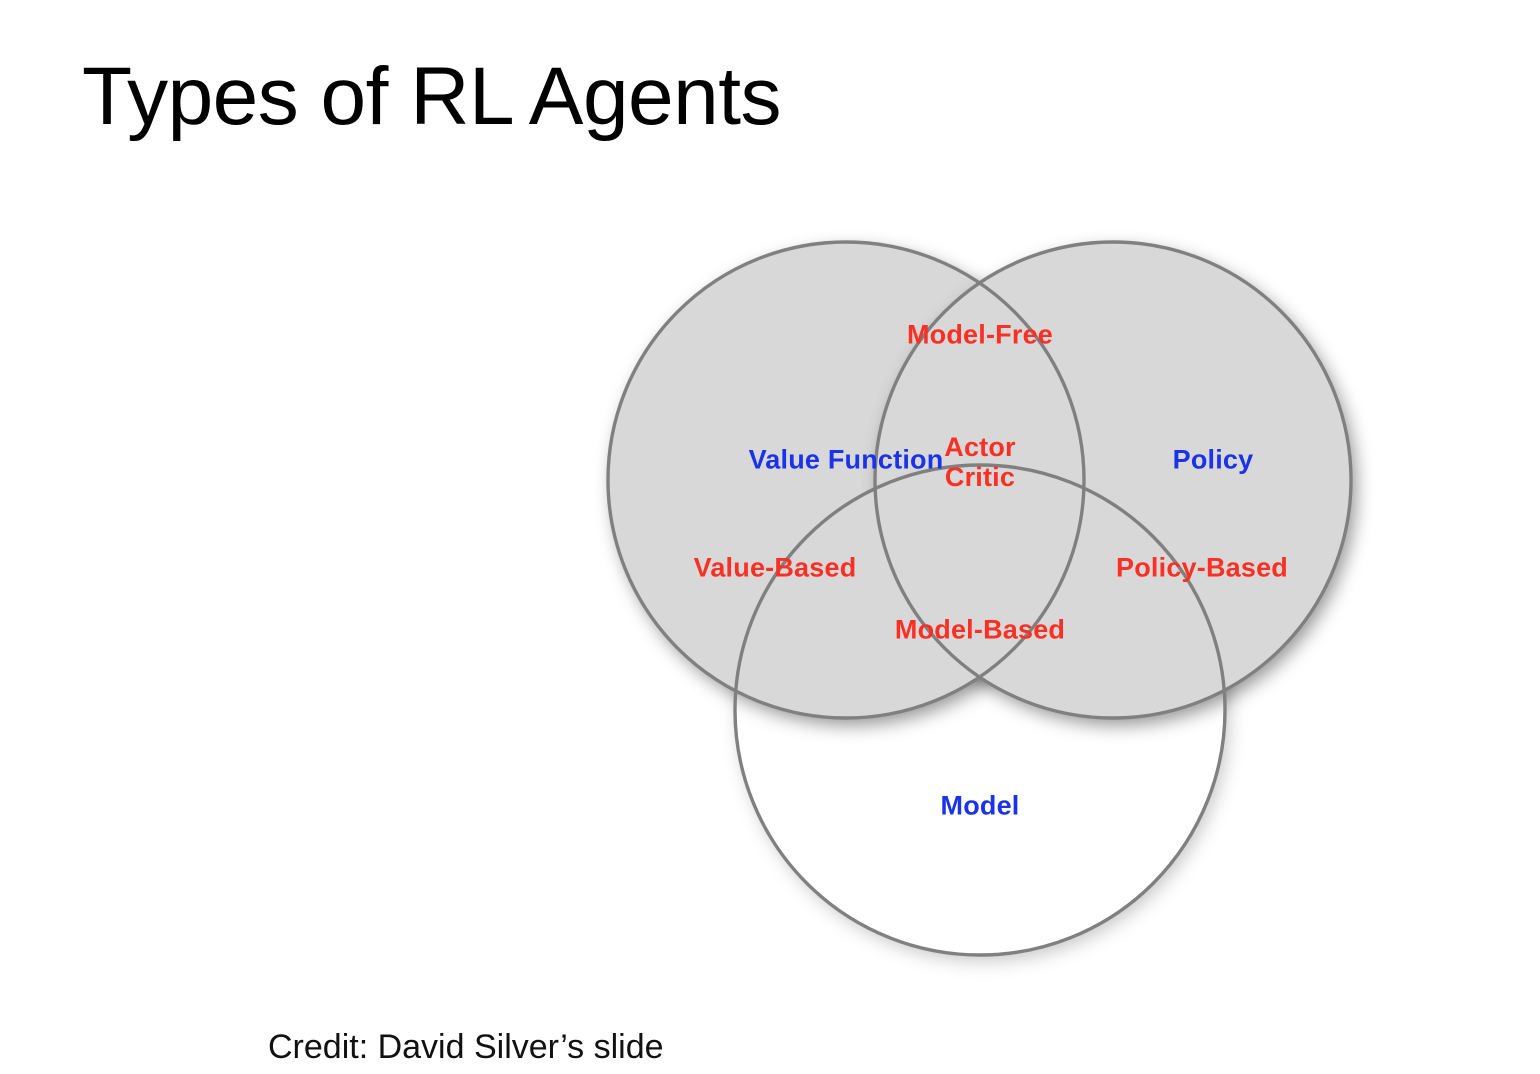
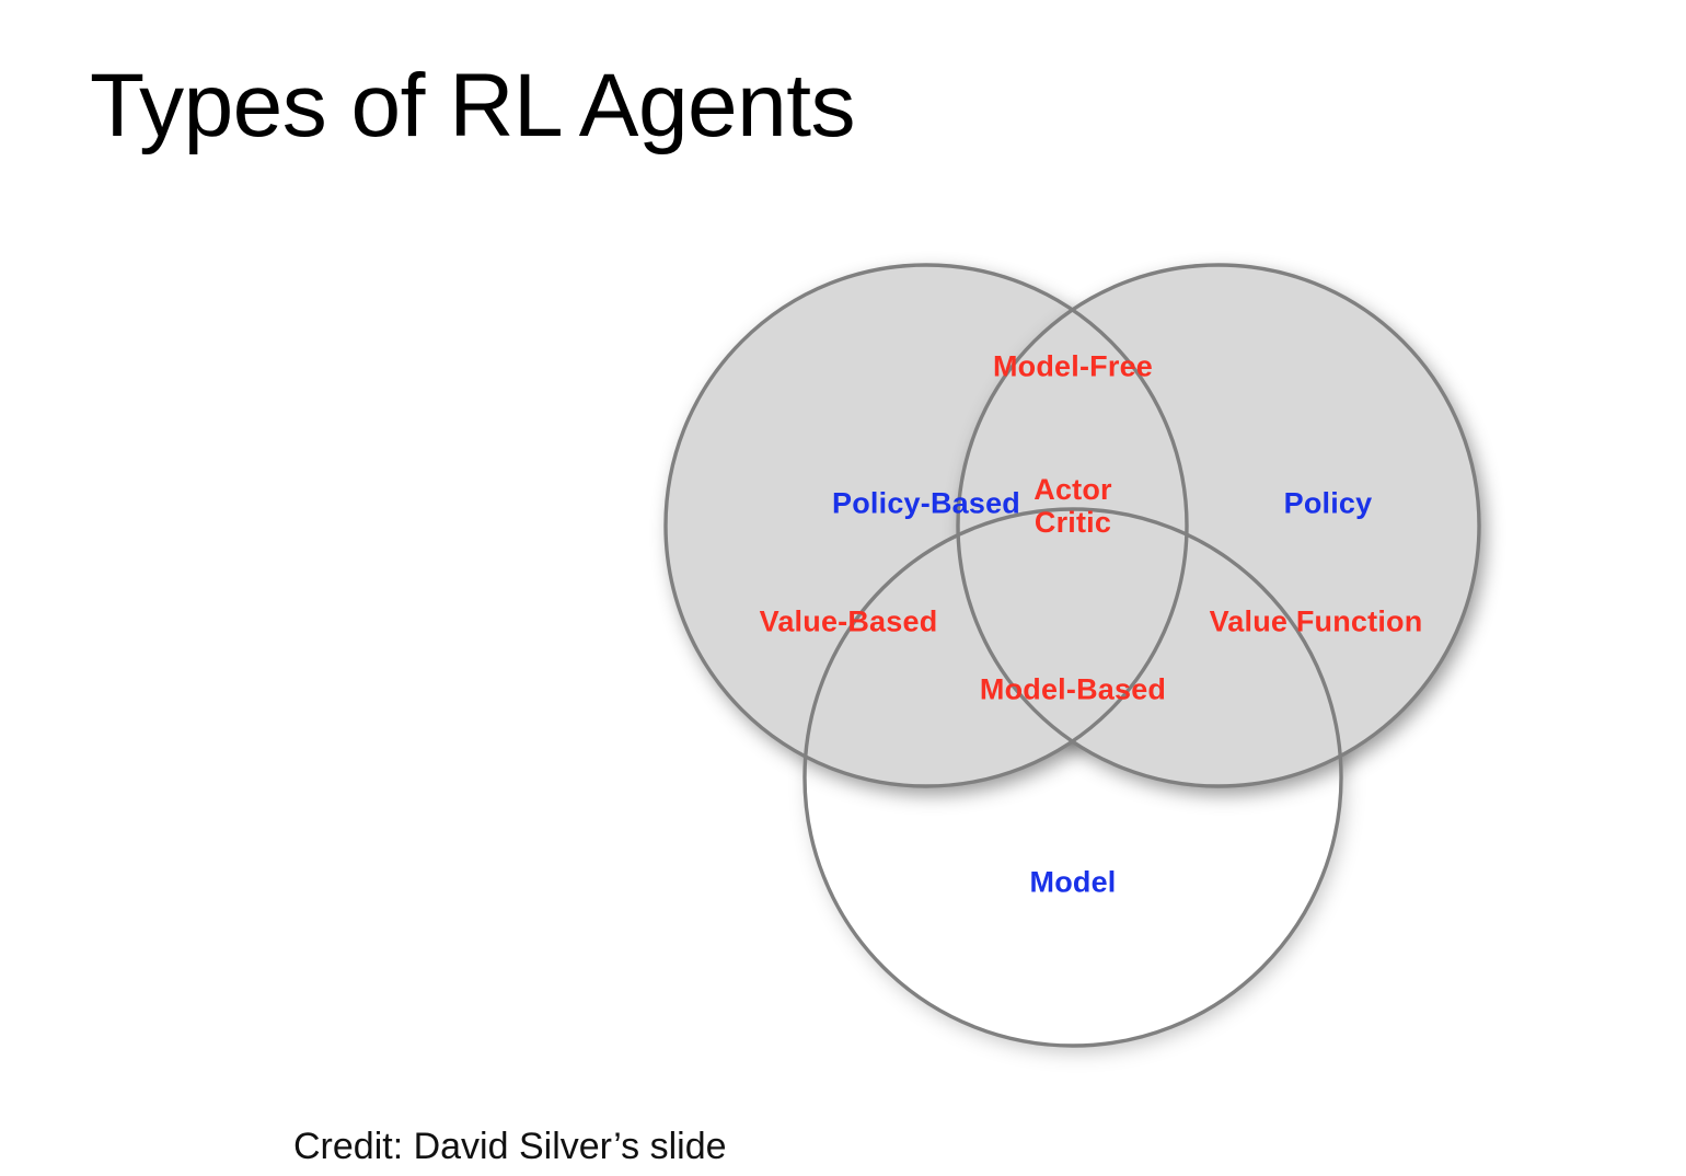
  Types of RL Agents
- Value Function
+ Policy-Based
  Policy
  Model
  Model-Free
  Actor
  Critic
  Value-Based
- Policy-Based
+ Value Function
  Model-Based
  Credit: David Silver’s slide
